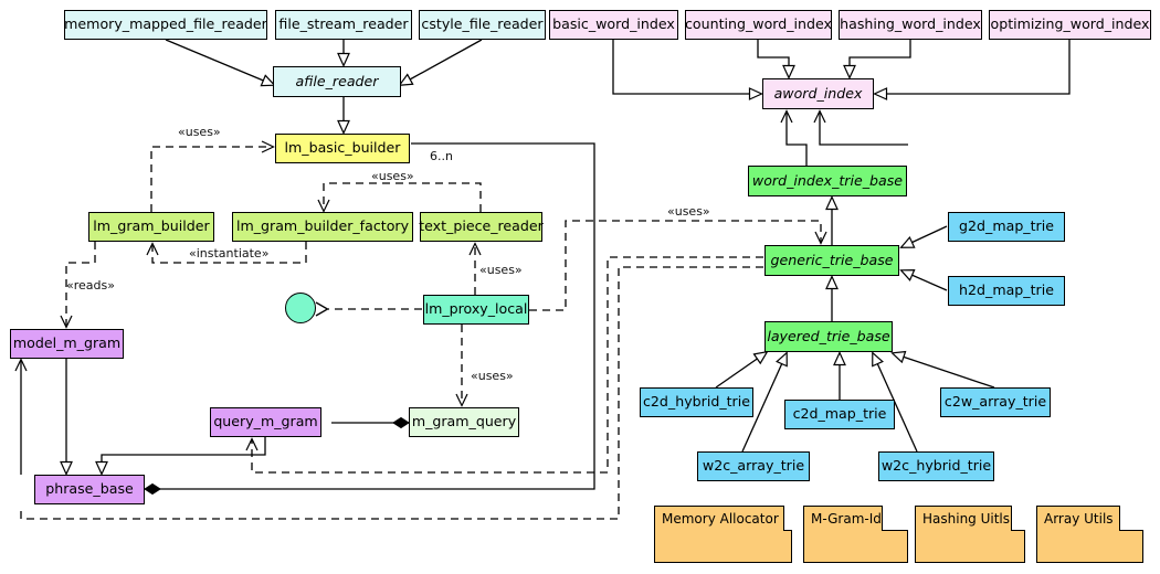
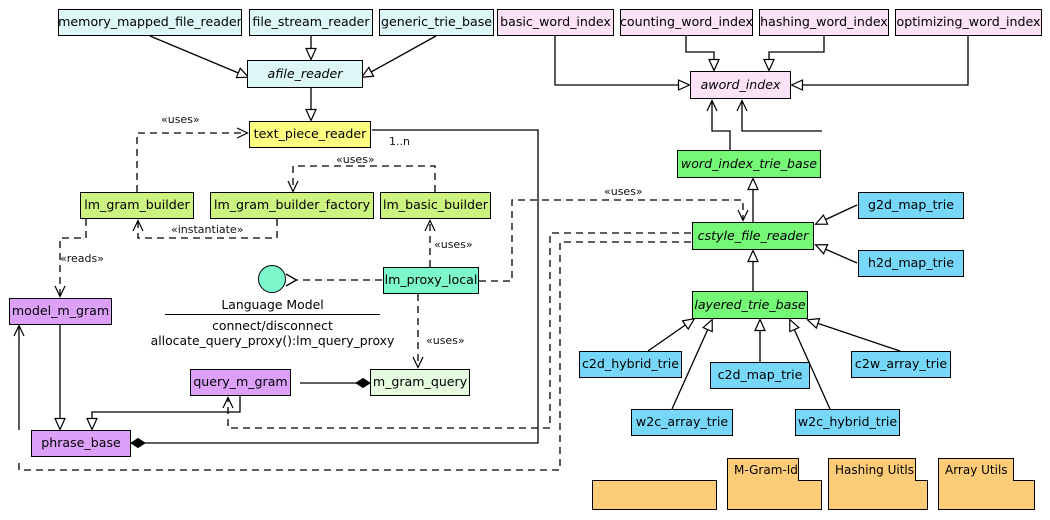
  memory_mapped_file_reader
  file_stream_reader
- cstyle_file_reader
+ generic_trie_base
  basic_word_index
  counting_word_index
  hashing_word_index
  optimizing_word_index
  afile_reader
  aword_index
- lm_basic_builder
+ text_piece_reader
  word_index_trie_base
  lm_gram_builder
  lm_gram_builder_factory
- text_piece_reader
+ lm_basic_builder
- generic_trie_base
+ cstyle_file_reader
  g2d_map_trie
  h2d_map_trie
  lm_proxy_local
  model_m_gram
  layered_trie_base
  c2d_hybrid_trie
  c2d_map_trie
  c2w_array_trie
  query_m_gram
  m_gram_query
  w2c_array_trie
  w2c_hybrid_trie
  phrase_base
- Memory Allocator
  M-Gram-Id
  Hashing Uitls
  Array Utils
+ Language Model
+ connect/disconnect
+ allocate_query_proxy():lm_query_proxy
  «uses»
- 6..n
+ 1..n
  «uses»
  «instantiate»
  «uses»
  «reads»
  «uses»
  «uses»
